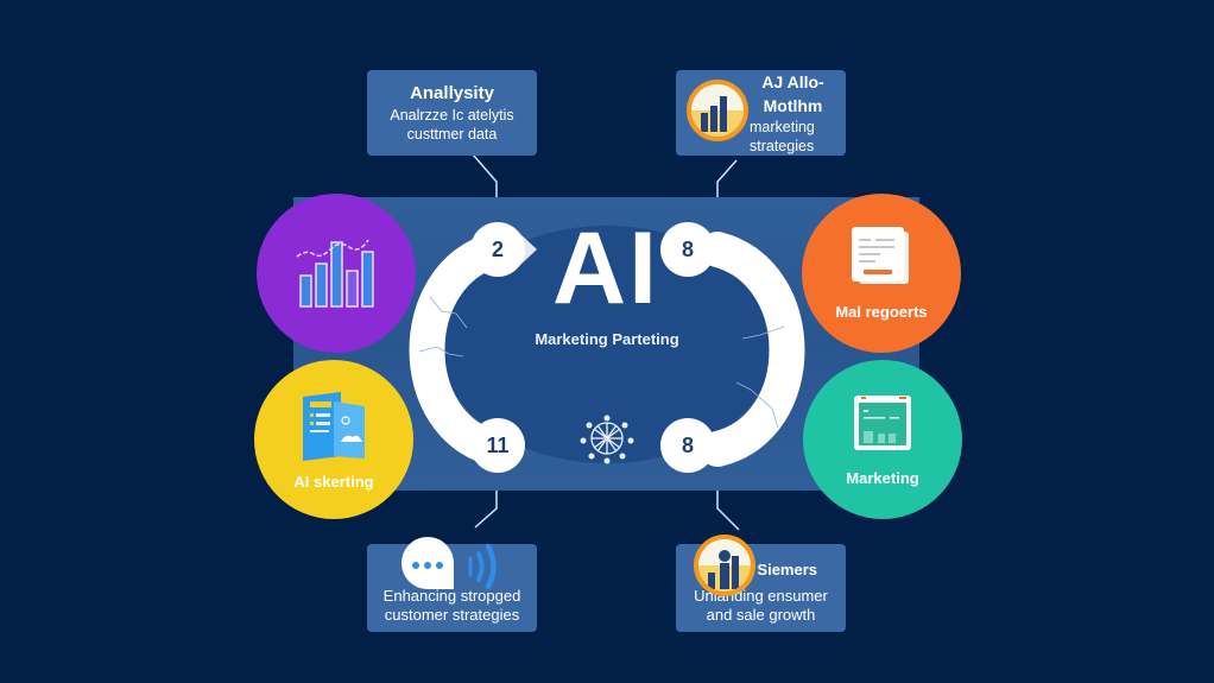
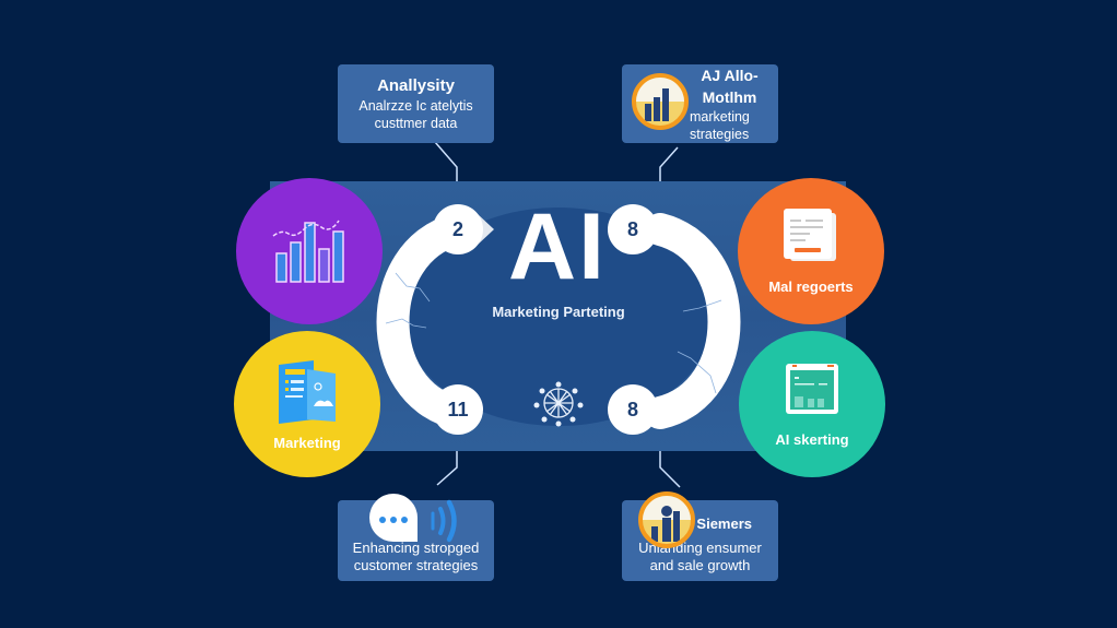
  2
  8
  11
  8
  AI
  Marketing Parteting
  Anallysity
  Analrzze Ic atelytis
  custtmer data
  AJ Allo-Motlhm
  marketing
  strategies
  Enhancing stropged
  customer strategies
  Siemers
  Unlding ensumer
  and sale growth
- AI skerting
+ Marketing
  Mal regoerts
- Marketing
+ AI skerting
